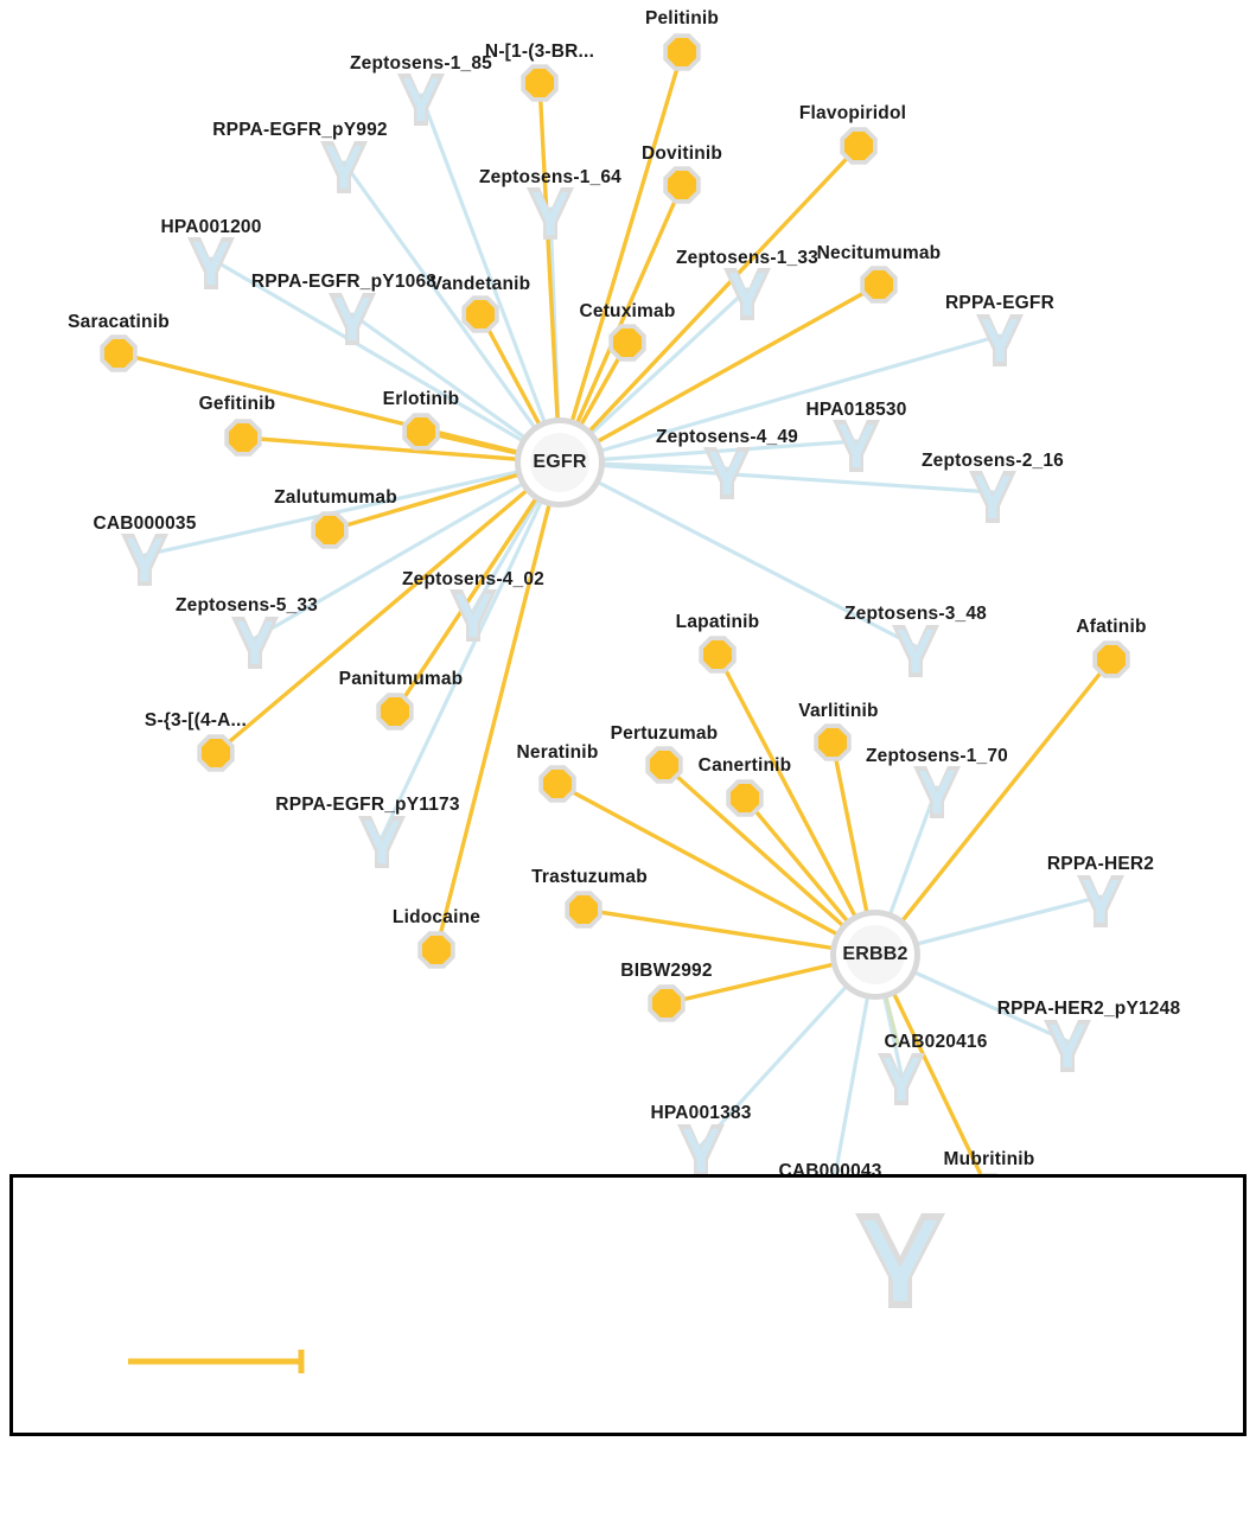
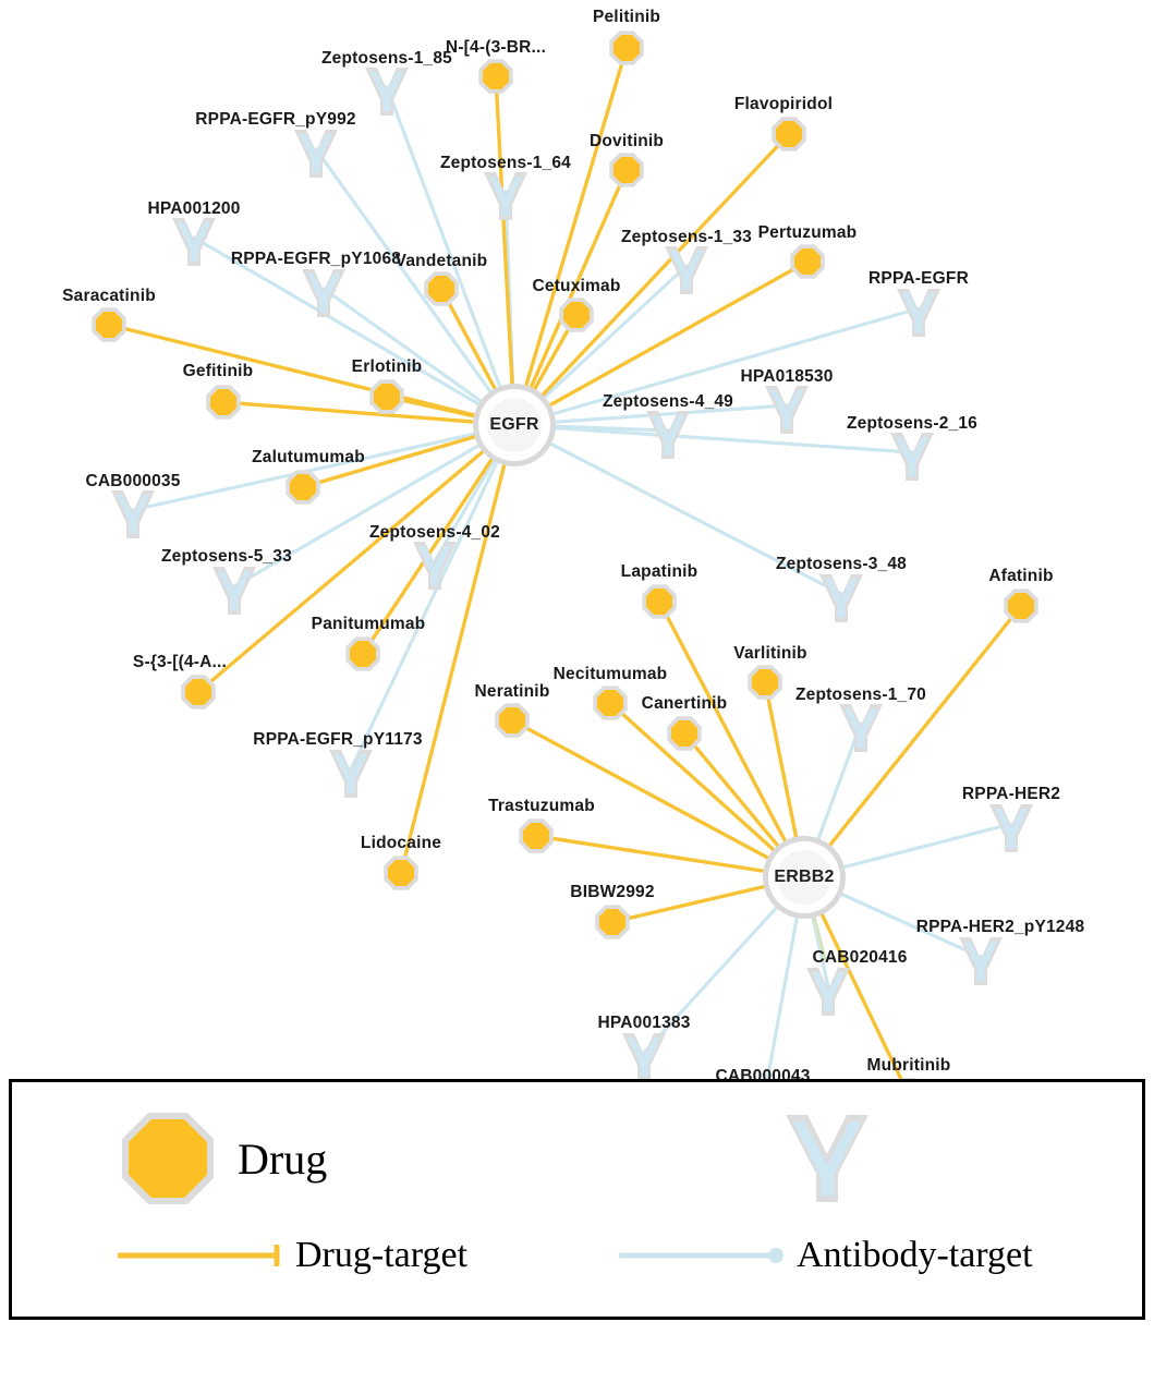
  Pelitinib
- N-[1-(3-BR...
+ N-[4-(3-BR...
  Flavopiridol
  Dovitinib
- Necitumumab
+ Pertuzumab
  Vandetanib
  Cetuximab
  Saracatinib
  Gefitinib
  Erlotinib
  Zalutumumab
  Lapatinib
  Afatinib
  Varlitinib
  Panitumumab
  S-{3-[(4-A...
- Pertuzumab
+ Necitumumab
  Neratinib
  Canertinib
  Trastuzumab
  Lidocaine
  BIBW2992
  Mubritinib
  Zeptosens-1_85
  RPPA-EGFR_pY992
  Zeptosens-1_64
  HPA001200
  Zeptosens-1_33
  RPPA-EGFR_pY1068
  RPPA-EGFR
  HPA018530
  Zeptosens-4_49
  Zeptosens-2_16
  CAB000035
  Zeptosens-4_02
  Zeptosens-5_33
  Zeptosens-3_48
  Zeptosens-1_70
  RPPA-EGFR_pY1173
  RPPA-HER2
  RPPA-HER2_pY1248
  CAB020416
  HPA001383
  CAB000043
  EGFR
  ERBB2
+ Drug
+ Drug-target
+ Antibody-target
